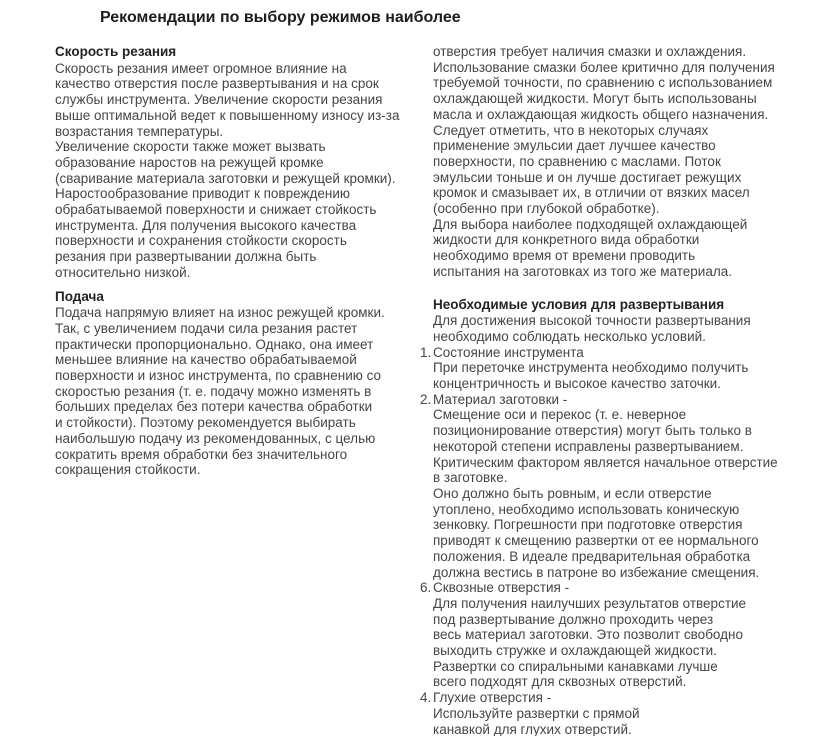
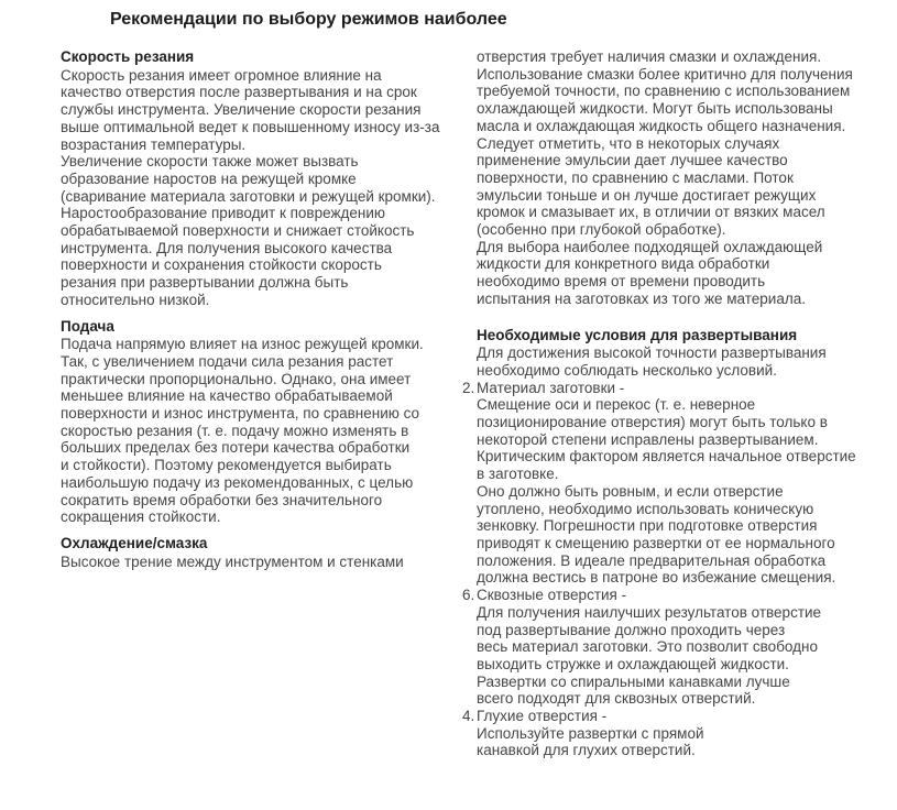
  Рекомендации по выбору режимов наиболее
  Скорость резания
  Скорость резания имеет огромное влияние на
  качество отверстия после развертывания и на срок
  службы инструмента. Увеличение скорости резания
  выше оптимальной ведет к повышенному износу из-за
  возрастания температуры.
  Увеличение скорости также может вызвать
  образование наростов на режущей кромке
  (сваривание материала заготовки и режущей кромки).
  Наростообразование приводит к повреждению
  обрабатываемой поверхности и снижает стойкость
  инструмента. Для получения высокого качества
  поверхности и сохранения стойкости скорость
  резания при развертывании должна быть
  относительно низкой.
  Подача
  Подача напрямую влияет на износ режущей кромки.
  Так, с увеличением подачи сила резания растет
  практически пропорционально. Однако, она имеет
  меньшее влияние на качество обрабатываемой
  поверхности и износ инструмента, по сравнению со
  скоростью резания (т. е. подачу можно изменять в
  больших пределах без потери качества обработки
  и стойкости). Поэтому рекомендуется выбирать
  наибольшую подачу из рекомендованных, с целью
  сократить время обработки без значительного
  сокращения стойкости.
+ Охлаждение/смазка
+ Высокое трение между инструментом и стенками
  отверстия требует наличия смазки и охлаждения.
  Использование смазки более критично для получения
  требуемой точности, по сравнению с использованием
  охлаждающей жидкости. Могут быть использованы
  масла и охлаждающая жидкость общего назначения.
  Следует отметить, что в некоторых случаях
  применение эмульсии дает лучшее качество
  поверхности, по сравнению с маслами. Поток
  эмульсии тоньше и он лучше достигает режущих
  кромок и смазывает их, в отличии от вязких масел
  (особенно при глубокой обработке).
  Для выбора наиболее подходящей охлаждающей
  жидкости для конкретного вида обработки
  необходимо время от времени проводить
  испытания на заготовках из того же материала.
  Необходимые условия для развертывания
  Для достижения высокой точности развертывания
  необходимо соблюдать несколько условий.
- 1.
- Состояние инструмента
- При переточке инструмента необходимо получить
- концентричность и высокое качество заточки.
  2.
  Материал заготовки -
  Смещение оси и перекос (т. е. неверное
  позиционирование отверстия) могут быть только в
  некоторой степени исправлены развертыванием.
  Критическим фактором является начальное отверстие
  в заготовке.
  Оно должно быть ровным, и если отверстие
  утоплено, необходимо использовать коническую
  зенковку. Погрешности при подготовке отверстия
  приводят к смещению развертки от ее нормального
  положения. В идеале предварительная обработка
  должна вестись в патроне во избежание смещения.
  6.
  Сквозные отверстия -
  Для получения наилучших результатов отверстие
  под развертывание должно проходить через
  весь материал заготовки. Это позволит свободно
  выходить стружке и охлаждающей жидкости.
  Развертки со спиральными канавками лучше
  всего подходят для сквозных отверстий.
  4.
  Глухие отверстия -
  Используйте развертки с прямой
  канавкой для глухих отверстий.
